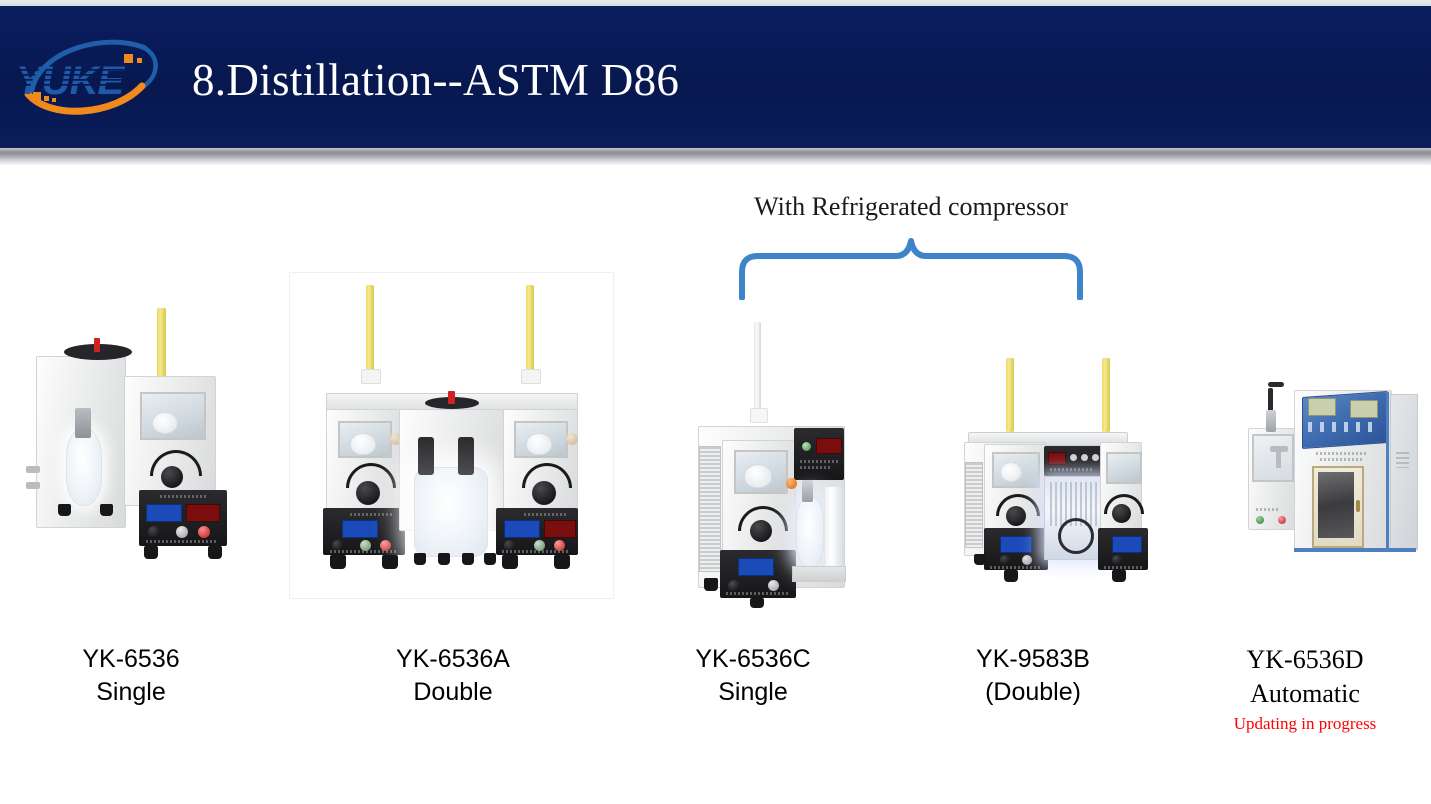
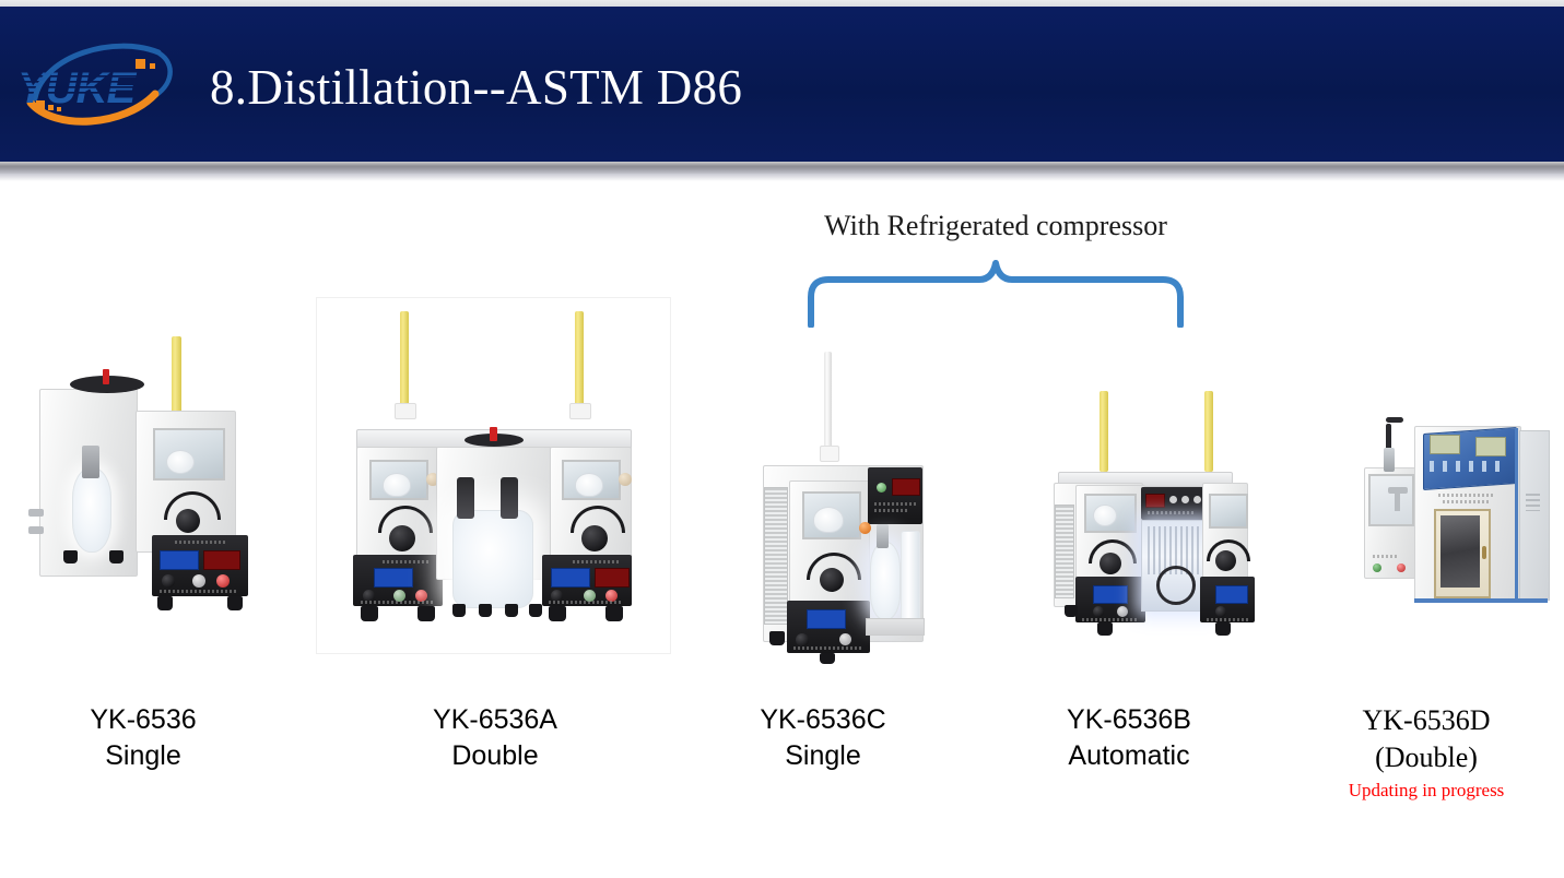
  YUKE
  8.Distillation--ASTM D86
  With Refrigerated compressor
  YK-6536
  Single
  YK-6536A
  Double
  YK-6536C
  Single
- YK-9583B
+ YK-6536B
- (Double)
+ Automatic
  YK-6536D
- Automatic
+ (Double)
  Updating in progress
